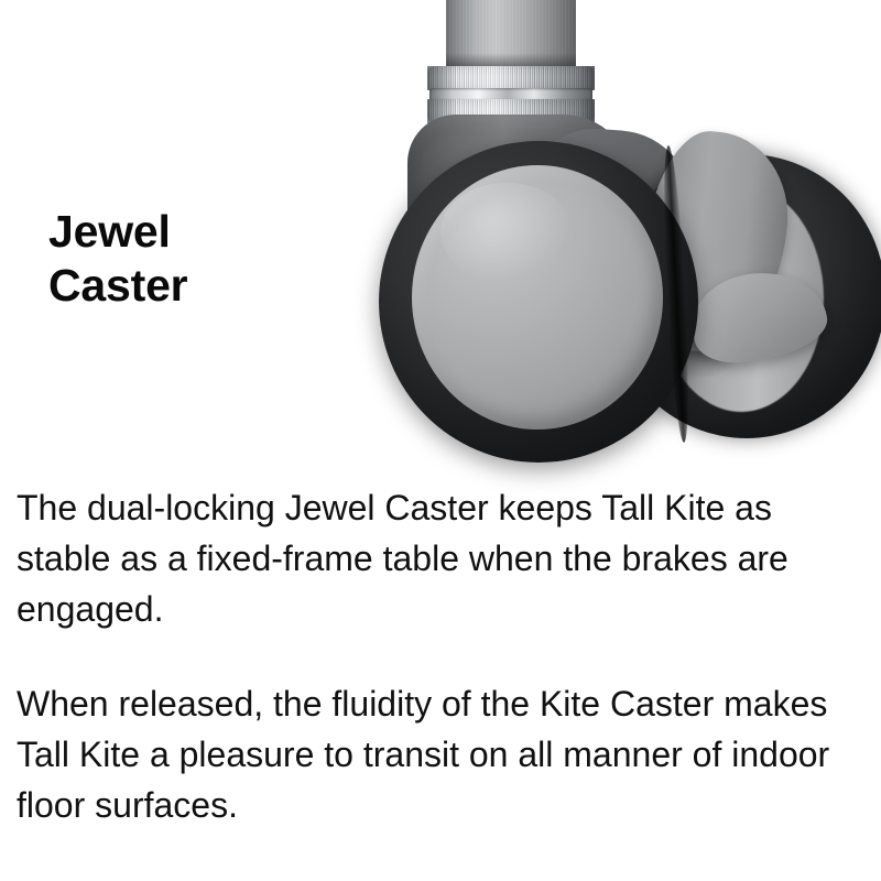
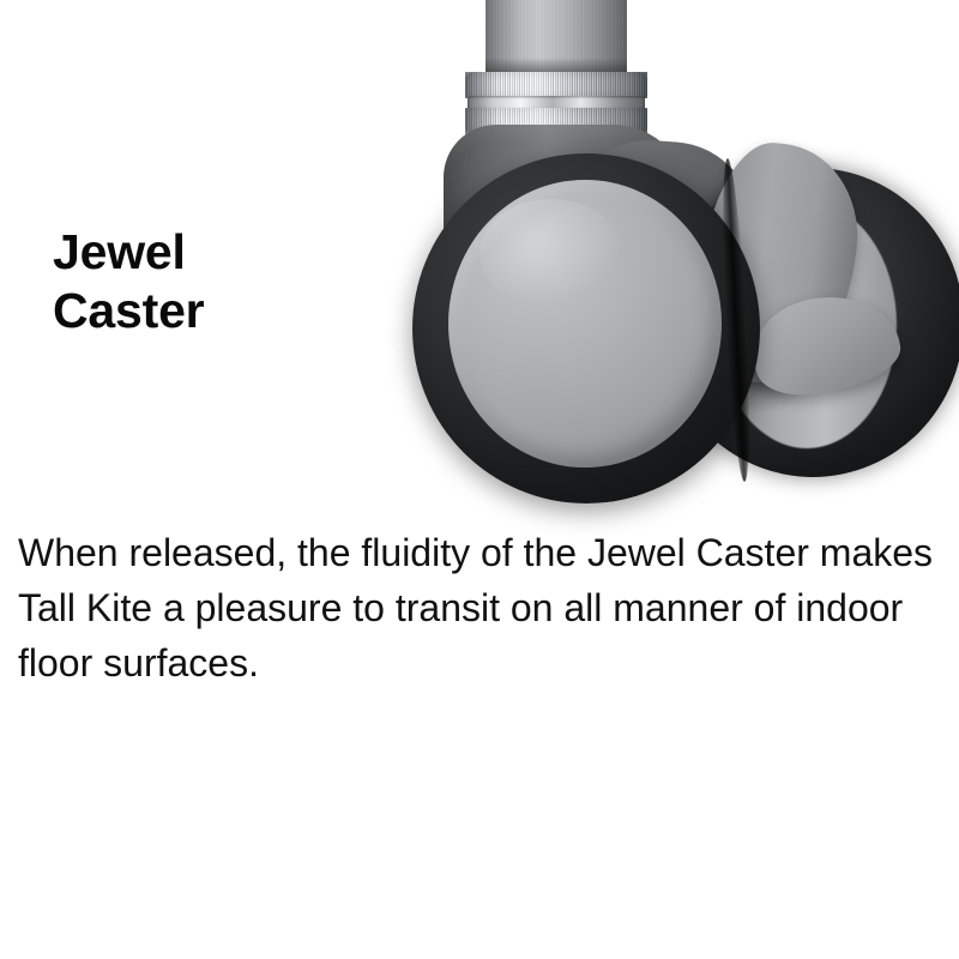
  Jewel
  Caster
- The dual-locking Jewel Caster keeps Tall Kite as stable as a fixed-frame table when the brakes are engaged.
- When released, the fluidity of the Kite Caster makes Tall Kite a pleasure to transit on all manner of indoor floor surfaces.
+ When released, the fluidity of the Jewel Caster makes Tall Kite a pleasure to transit on all manner of indoor floor surfaces.
